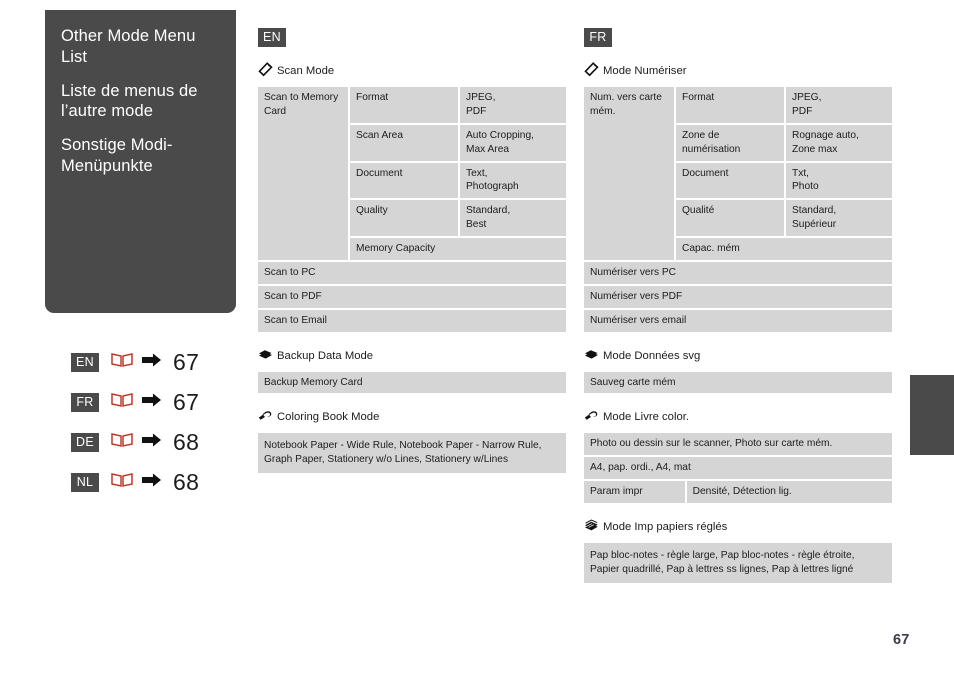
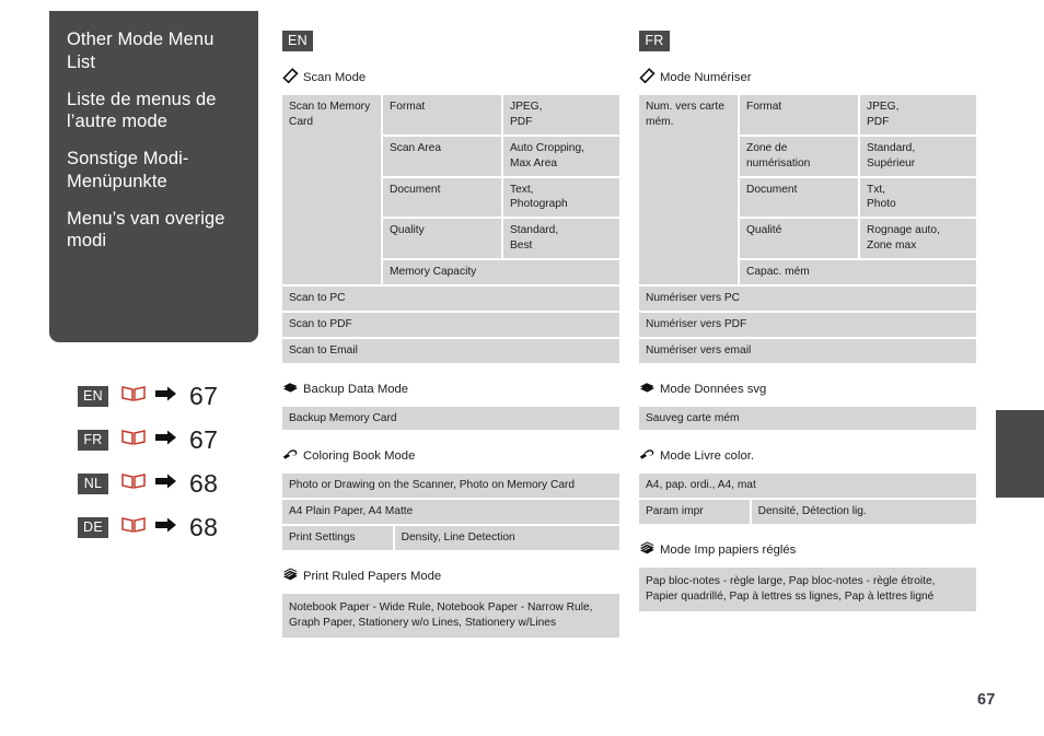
  Other Mode Menu List
  Liste de menus de l’autre mode
  Sonstige Modi-Menüpunkte
+ Menu’s van overige modi
  EN
  67
  FR
  67
- DE
+ NL
  68
- NL
+ DE
  68
  EN
  Scan Mode
  Scan to Memory Card	Format	JPEG, PDF
  Scan Area	Auto Cropping, Max Area
  Document	Text, Photograph
  Quality	Standard, Best
  Memory Capacity
  Scan to PC
  Scan to PDF
  Scan to Email
  Backup Data Mode
  Backup Memory Card
  Coloring Book Mode
+ Photo or Drawing on the Scanner, Photo on Memory Card
+ A4 Plain Paper, A4 Matte
+ Print Settings	Density, Line Detection
+ Print Ruled Papers Mode
  Notebook Paper - Wide Rule, Notebook Paper - Narrow Rule, Graph Paper, Stationery w/o Lines, Stationery w/Lines
  FR
  Mode Numériser
  Num. vers carte mém.	Format	JPEG, PDF
- Zone de numérisation	Rognage auto, Zone max
+ Zone de numérisation	Standard, Supérieur
  Document	Txt, Photo
- Qualité	Standard, Supérieur
+ Qualité	Rognage auto, Zone max
  Capac. mém
  Numériser vers PC
  Numériser vers PDF
  Numériser vers email
  Mode Données svg
  Sauveg carte mém
  Mode Livre color.
- Photo ou dessin sur le scanner, Photo sur carte mém.
  A4, pap. ordi., A4, mat
  Param impr	Densité, Détection lig.
  Mode Imp papiers réglés
  Pap bloc-notes - règle large, Pap bloc-notes - règle étroite, Papier quadrillé, Pap à lettres ss lignes, Pap à lettres ligné
  67
